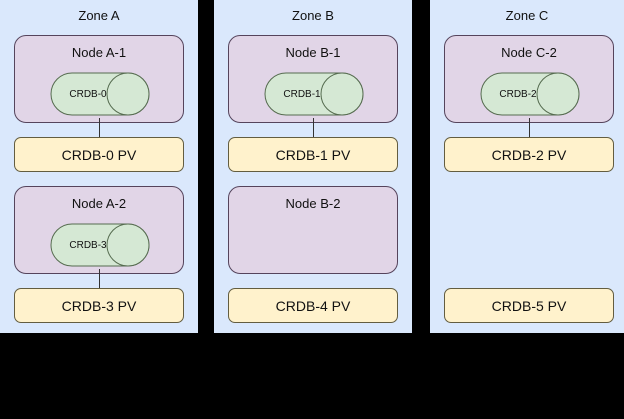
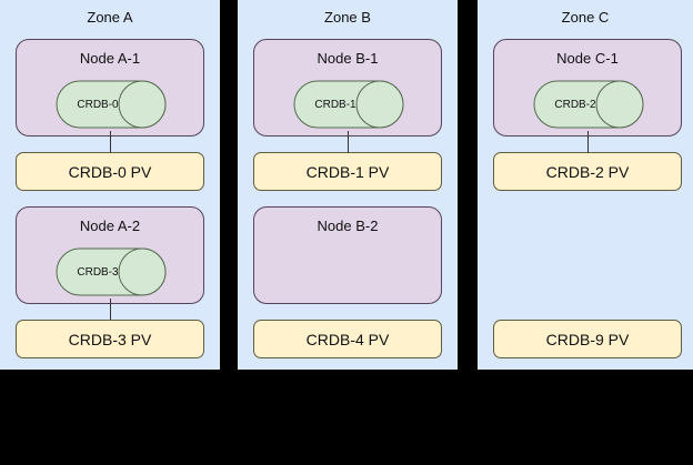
  Zone A
  Node A-1
  CRDB-0
  CRDB-0 PV
  Node A-2
  CRDB-3
  CRDB-3 PV
  Zone B
  Node B-1
  CRDB-1
  CRDB-1 PV
  Node B-2
  CRDB-4 PV
  Zone C
- Node C-2
+ Node C-1
  CRDB-2
  CRDB-2 PV
- CRDB-5 PV
+ CRDB-9 PV
